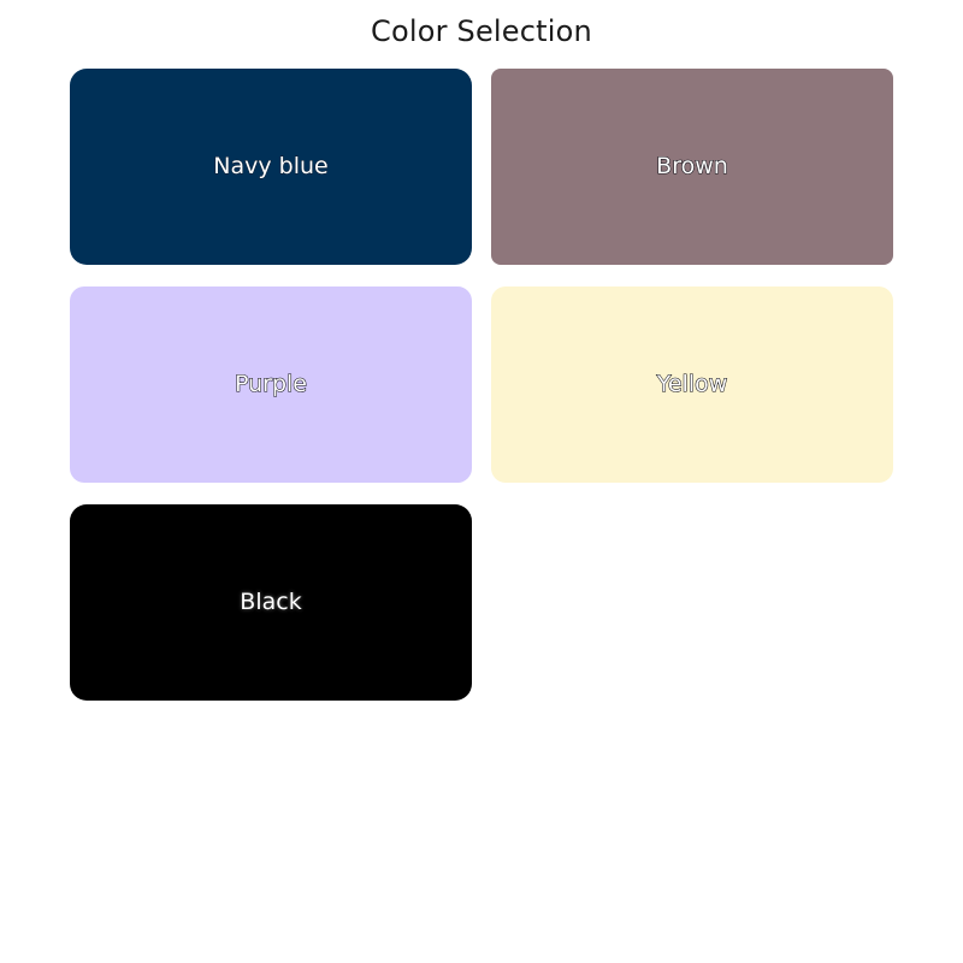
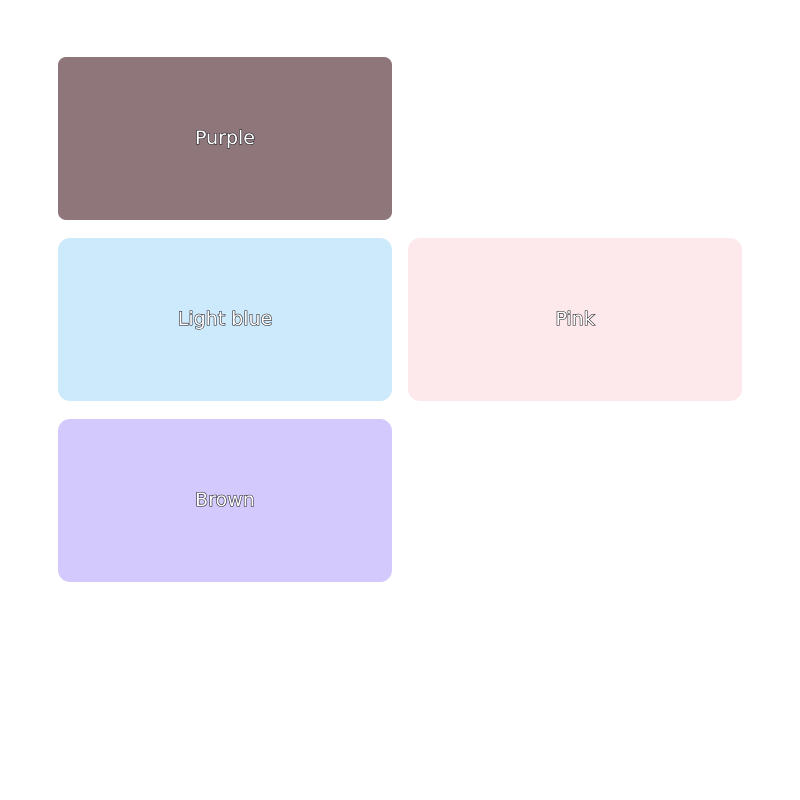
- Color Selection
- Navy blue
- Brown
+ Purple
+ Light blue
+ Pink
- Purple
+ Brown
- Yellow
- Black
